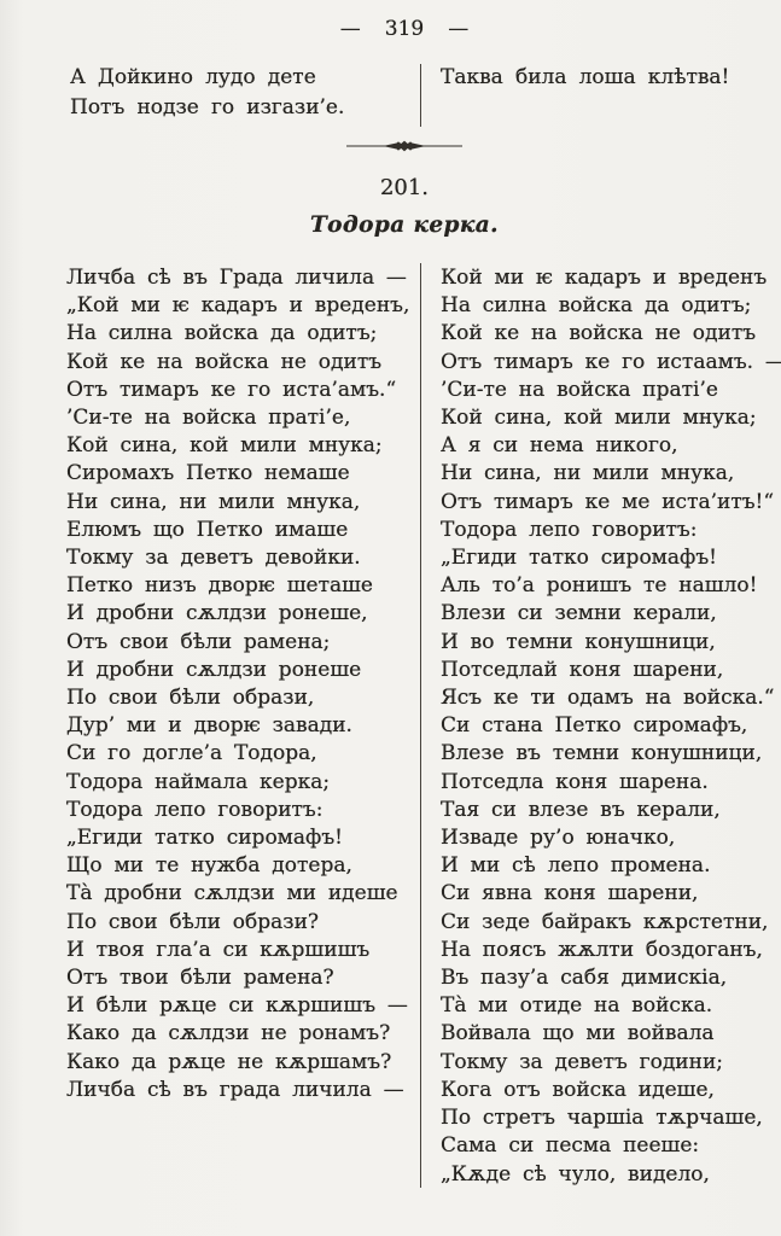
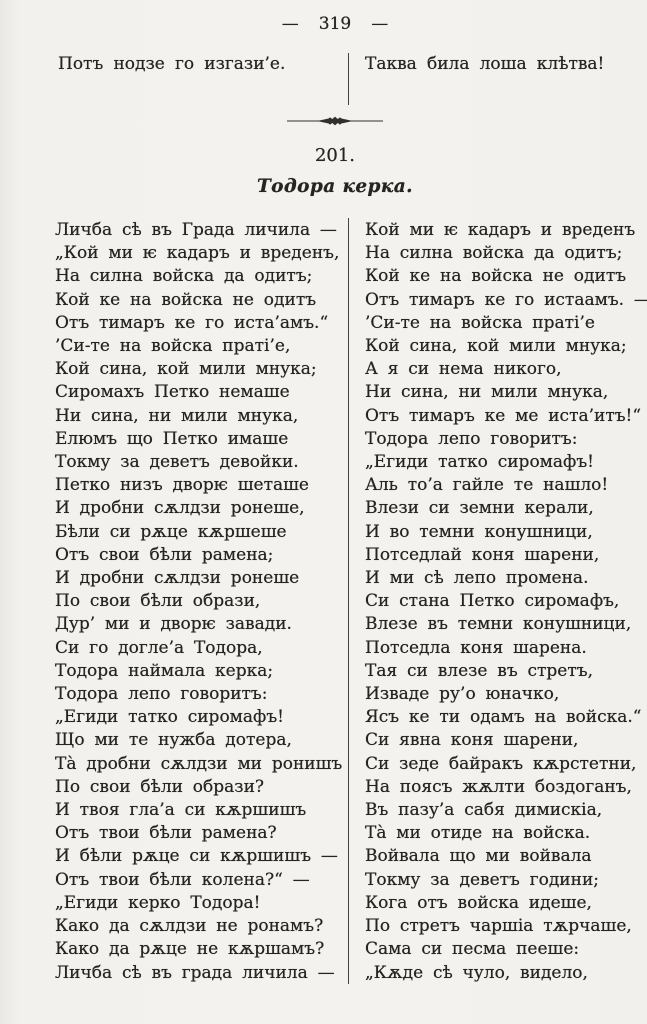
  —
  319
  —
- А Дойкино лудо дете
  Потъ нодзе го изгази’е.
  Таква била лоша клѣтва!
  201.
  Тодора керка.
  Личба сѣ въ Града личила —
  „Кой ми ѥ кадаръ и вреденъ,
  На силна войска да одитъ;
  Кой ке на войска не одитъ
  Отъ тимаръ ке го иста’амъ.“
  ’Си-те на войска праті’е,
  Кой сина, кой мили мнука;
  Сиромахъ Петко немаше
  Ни сина, ни мили мнука,
  Елюмъ що Петко имаше
  Токму за деветъ девойки.
  Петко низъ дворѥ шеташе
  И дробни сѫлдзи ронеше,
+ Бѣли си рѫце кѫршеше
  Отъ свои бѣли рамена;
  И дробни сѫлдзи ронеше
  По свои бѣли образи,
  Дур’ ми и дворѥ завади.
  Си го догле’а Тодора,
  Тодора наймала керка;
  Тодора лепо говоритъ:
  „Егиди татко сиромафъ!
  Що ми те нужба дотера,
- Та̀ дробни сѫлдзи ми идеше
+ Та̀ дробни сѫлдзи ми ронишъ
  По свои бѣли образи?
  И твоя гла’а си кѫршишъ
  Отъ твои бѣли рамена?
  И бѣли рѫце си кѫршишъ —
+ Отъ твои бѣли колена?“ —
+ „Егиди керко Тодора!
  Како да сѫлдзи не ронамъ?
  Како да рѫце не кѫршамъ?
  Личба сѣ въ града личила —
  Кой ми ѥ кадаръ и вреденъ
  На силна войска да одитъ;
  Кой ке на войска не одитъ
  Отъ тимаръ ке го истаамъ. —
  ’Си-те на войска праті’е
  Кой сина, кой мили мнука;
  А я си нема никого,
  Ни сина, ни мили мнука,
  Отъ тимаръ ке ме иста’итъ!“
  Тодора лепо говоритъ:
  „Егиди татко сиромафъ!
- Аль то’а ронишъ те нашло!
+ Аль то’а гайле те нашло!
  Влези си земни керали,
  И во темни конушници,
  Потседлай коня шарени,
- Ясъ ке ти одамъ на войска.“
+ И ми сѣ лепо промена.
  Си стана Петко сиромафъ,
  Влезе въ темни конушници,
  Потседла коня шарена.
- Тая си влезе въ керали,
+ Тая си влезе въ стретъ,
  Изваде ру’о юначко,
- И ми сѣ лепо промена.
+ Ясъ ке ти одамъ на войска.“
  Си явна коня шарени,
  Си зеде байракъ кѫрстетни,
  На поясъ жѫлти боздоганъ,
  Въ пазу’а сабя димискіа,
  Та̀ ми отиде на войска.
  Войвала що ми войвала
  Токму за деветъ години;
  Кога отъ войска идеше,
  По стретъ чаршіа тѫрчаше,
  Сама си песма пееше:
  „Кѫде сѣ чуло, видело,
